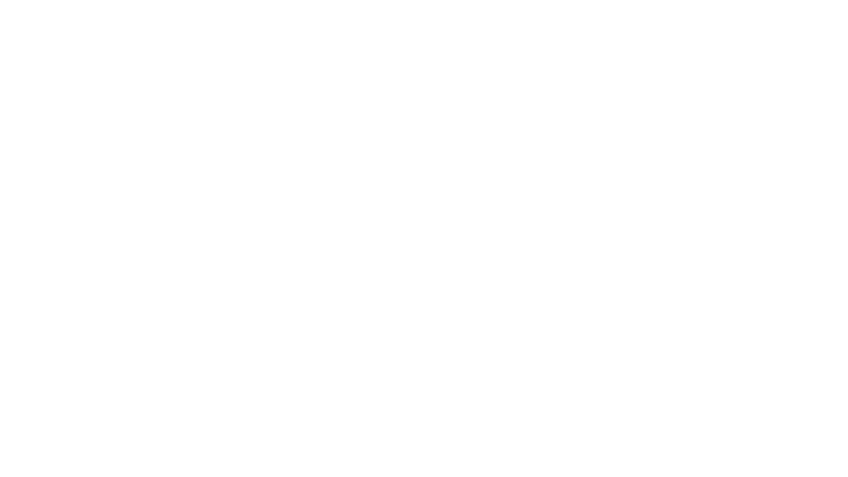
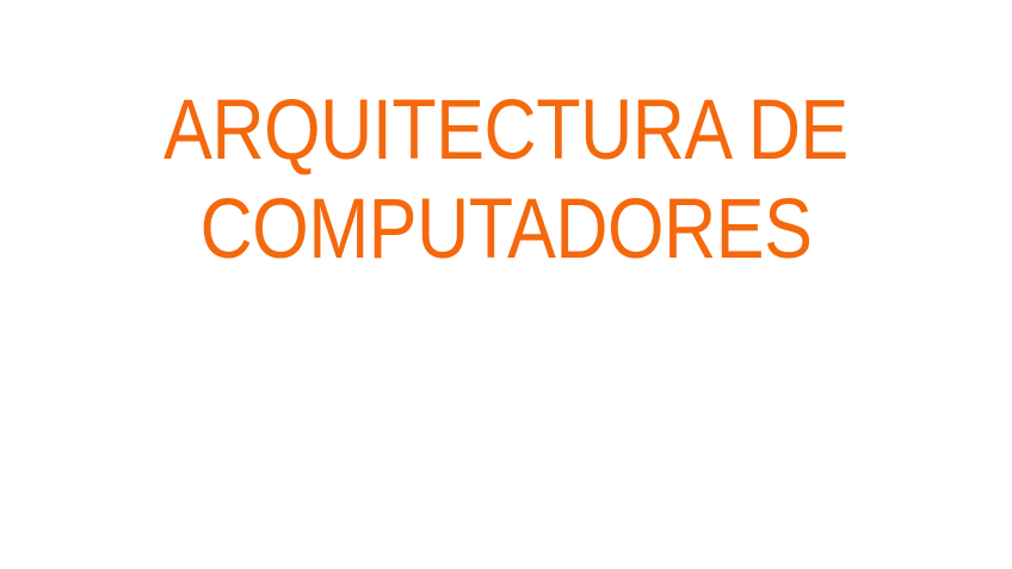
+ ARQUITECTURA DE
+ COMPUTADORES
